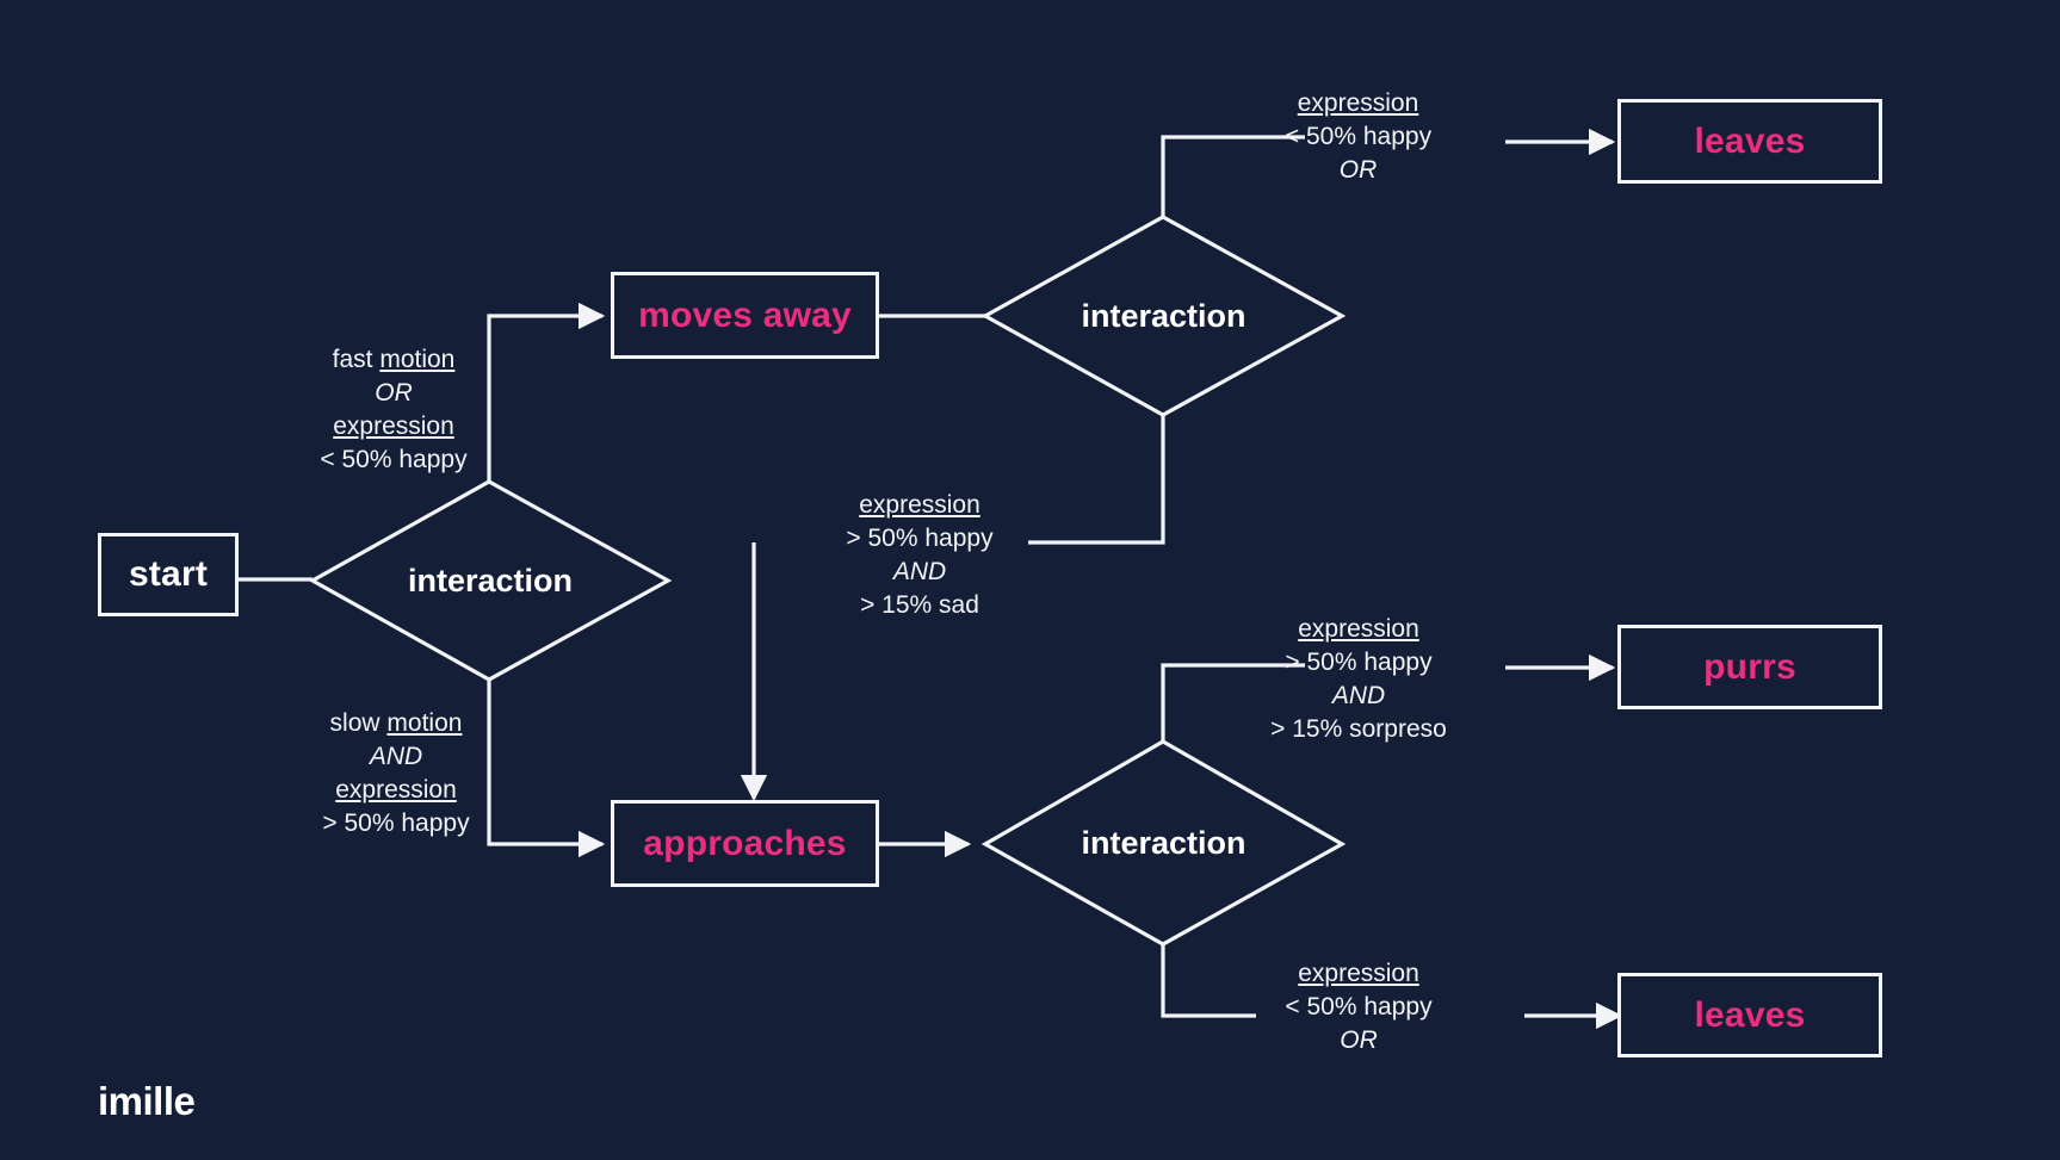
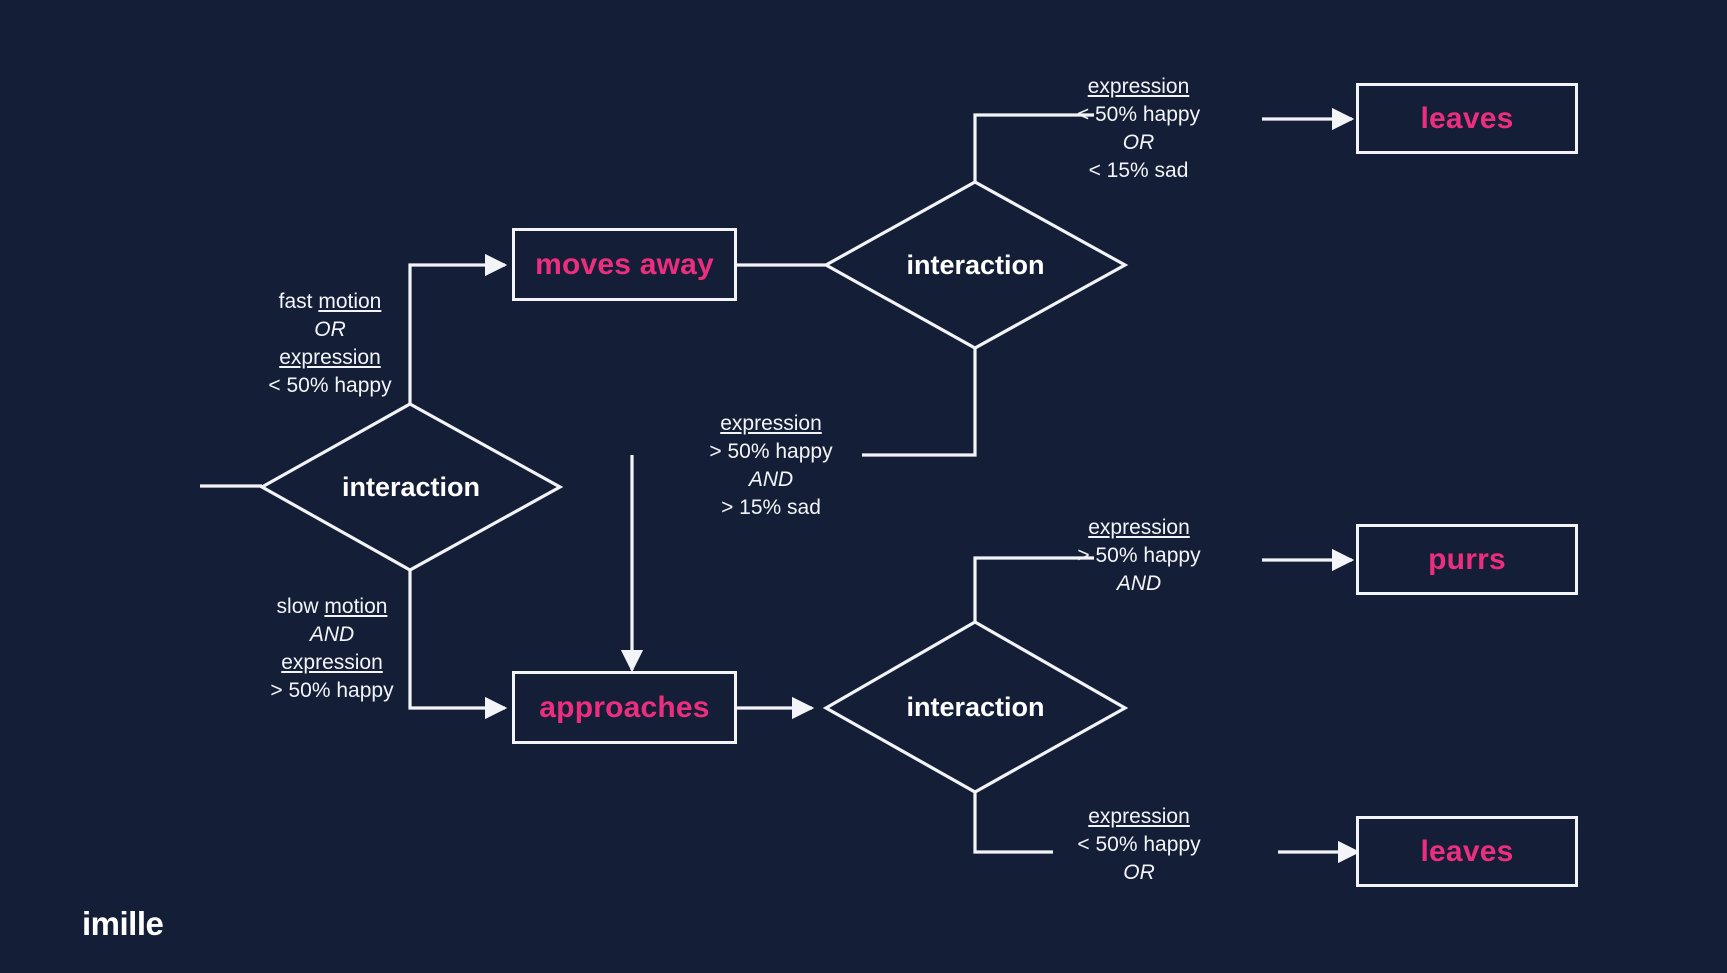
- start
  interaction
  moves away
  approaches
  interaction
  interaction
  leaves
  purrs
  leaves
  fast motion
  OR
  expression
  < 50% happy
  slow motion
  AND
  expression
  > 50% happy
  expression
  < 50% happy
  OR
+ < 15% sad
  expression
  > 50% happy
  AND
  > 15% sad
  expression
  > 50% happy
  AND
- > 15% sorpreso
  expression
  < 50% happy
  OR
  imille
